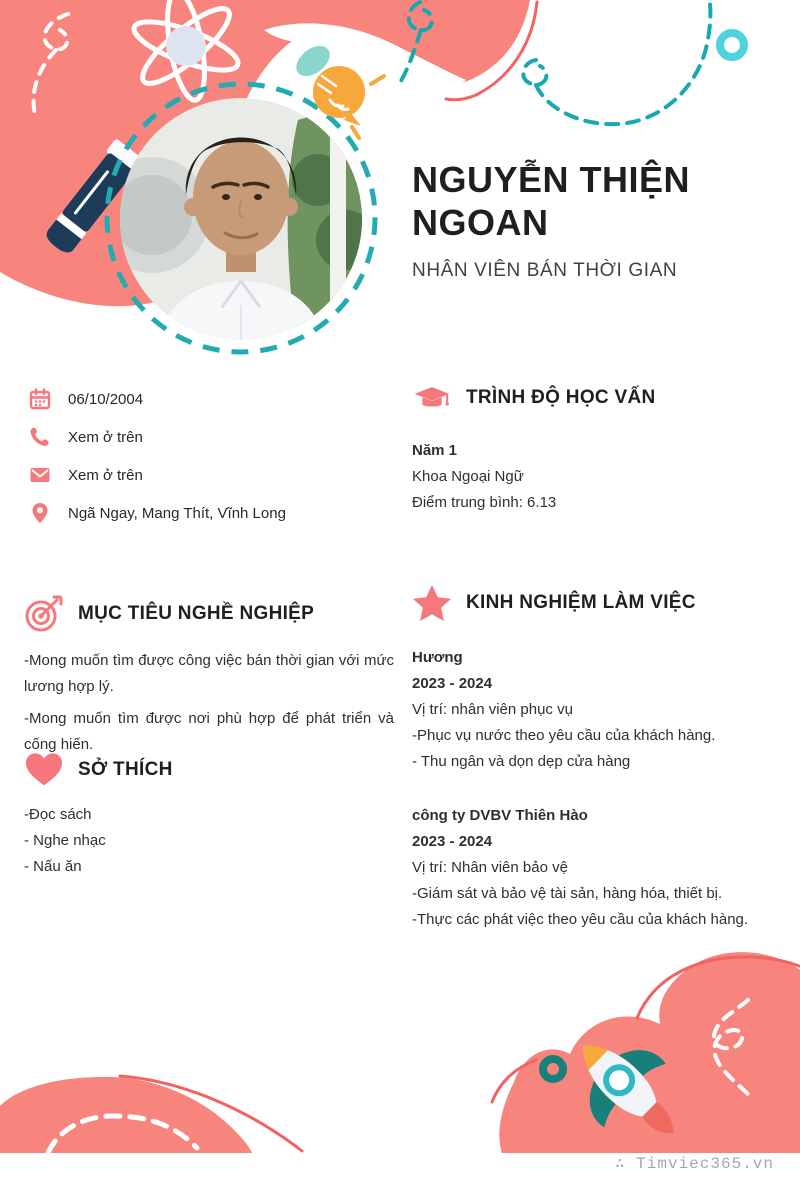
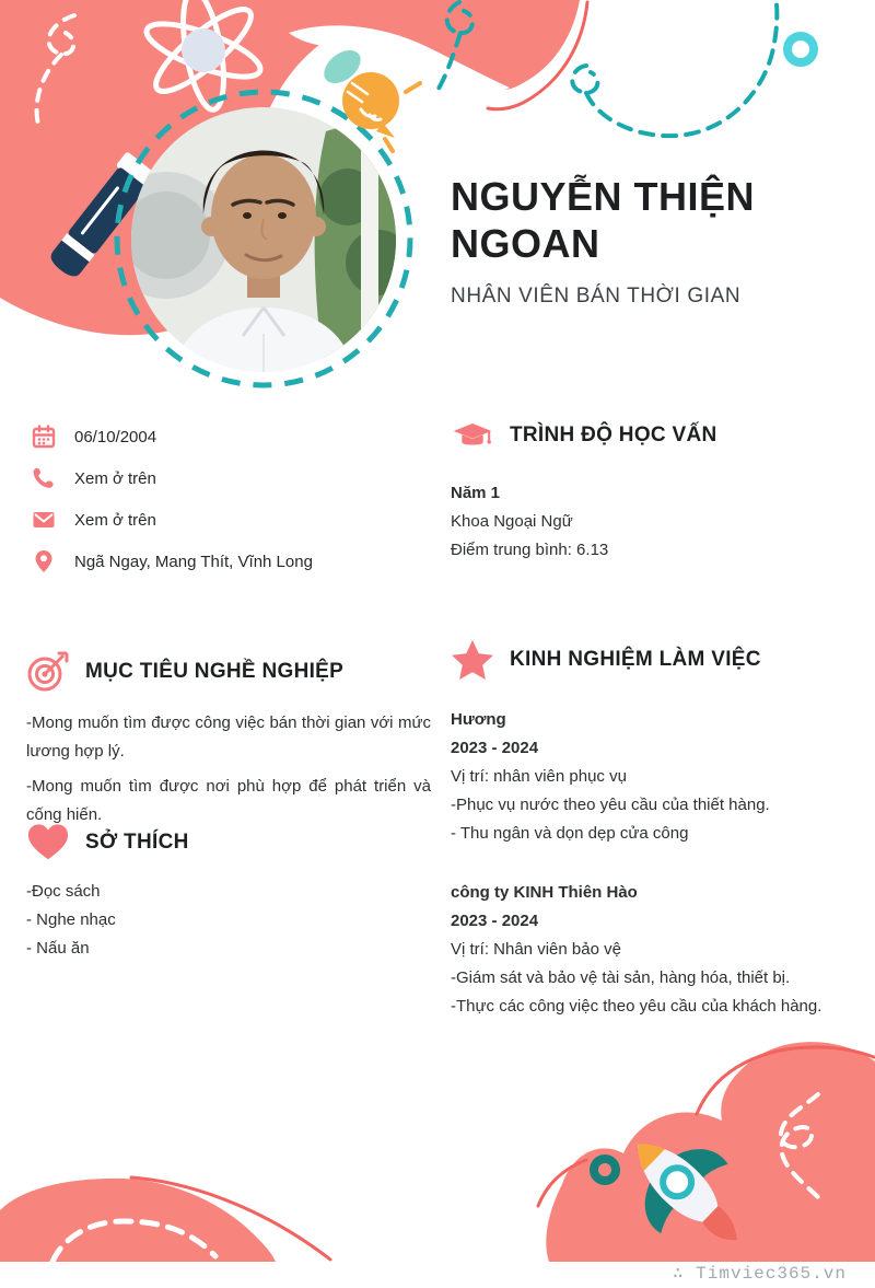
  NGUYỄN THIỆN NGOAN
  NHÂN VIÊN BÁN THỜI GIAN
  06/10/2004
  Xem ở trên
  Xem ở trên
  Ngã Ngay, Mang Thít, Vĩnh Long
  MỤC TIÊU NGHỀ NGHIỆP
  -Mong muốn tìm được công việc bán thời gian với mức lương hợp lý.
  -Mong muốn tìm được nơi phù hợp để phát triển và cống hiến.
  SỞ THÍCH
  -Đọc sách
  - Nghe nhạc
  - Nấu ăn
  TRÌNH ĐỘ HỌC VẤN
  Năm 1
  Khoa Ngoại Ngữ
  Điểm trung bình: 6.13
  KINH NGHIỆM LÀM VIỆC
  Hương
  2023 - 2024
  Vị trí: nhân viên phục vụ
- -Phục vụ nước theo yêu cầu của khách hàng.
+ -Phục vụ nước theo yêu cầu của thiết hàng.
- - Thu ngân và dọn dẹp cửa hàng
+ - Thu ngân và dọn dẹp cửa công
- công ty DVBV Thiên Hào
+ công ty KINH Thiên Hào
  2023 - 2024
  Vị trí: Nhân viên bảo vệ
  -Giám sát và bảo vệ tài sản, hàng hóa, thiết bị.
- -Thực các phát việc theo yêu cầu của khách hàng.
+ -Thực các công việc theo yêu cầu của khách hàng.
  ∴ Timviec365.vn
